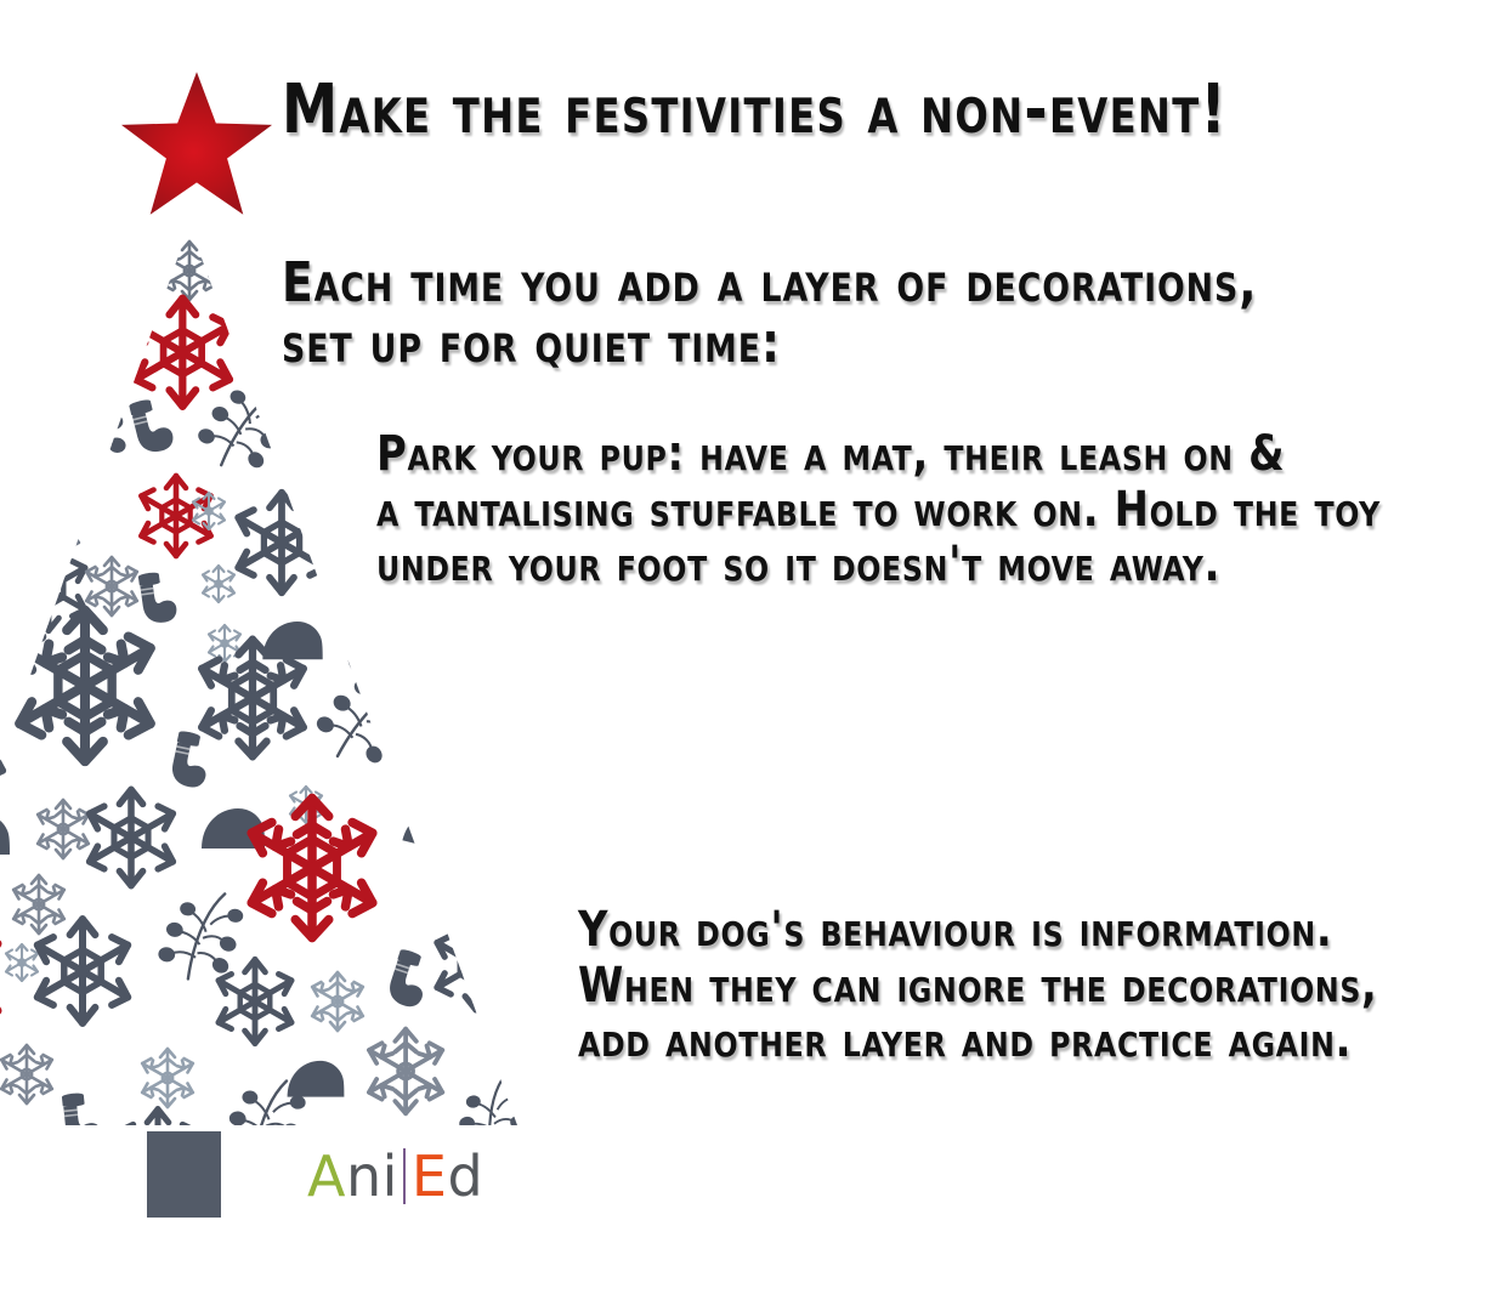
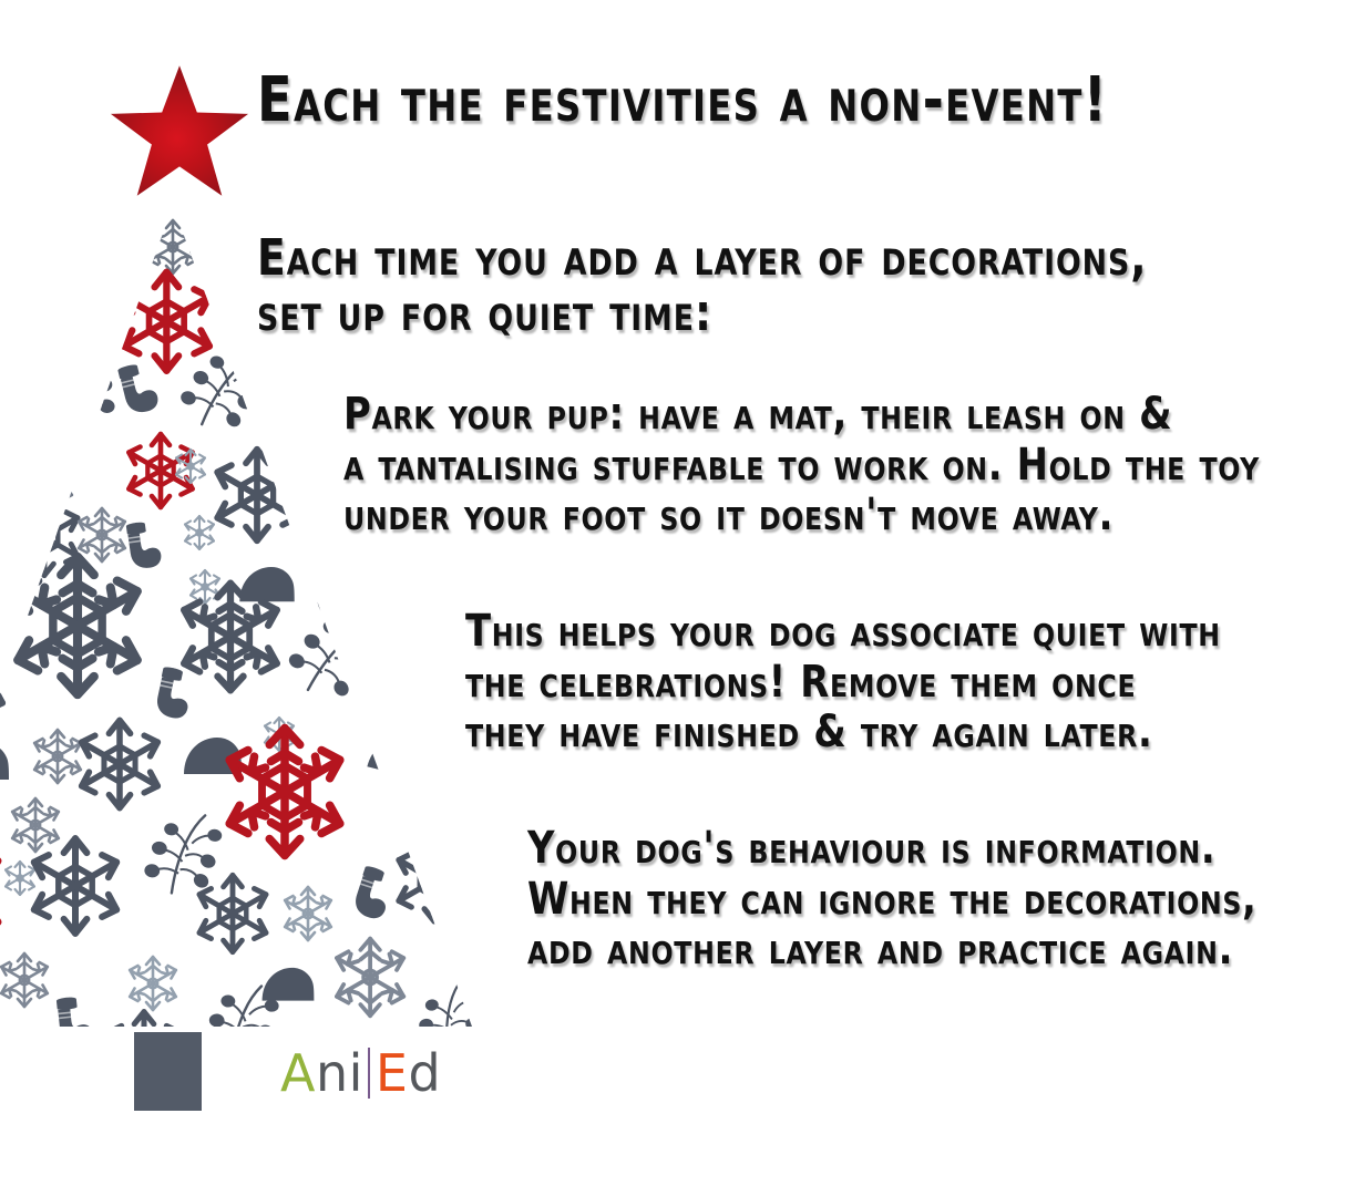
- Make the festivities a non-event!
+ Each the festivities a non-event!
  Each time you add a layer of decorations,
  set up for quiet time:
  Park your pup: have a mat, their leash on &
  a tantalising stuffable to work on. Hold the toy
  under your foot so it doesn't move away.
+ This helps your dog associate quiet with
+ the celebrations! Remove them once
+ they have finished & try again later.
  Your dog's behaviour is information.
  When they can ignore the decorations,
  add another layer and practice again.
  A
  ni
  E
  d
